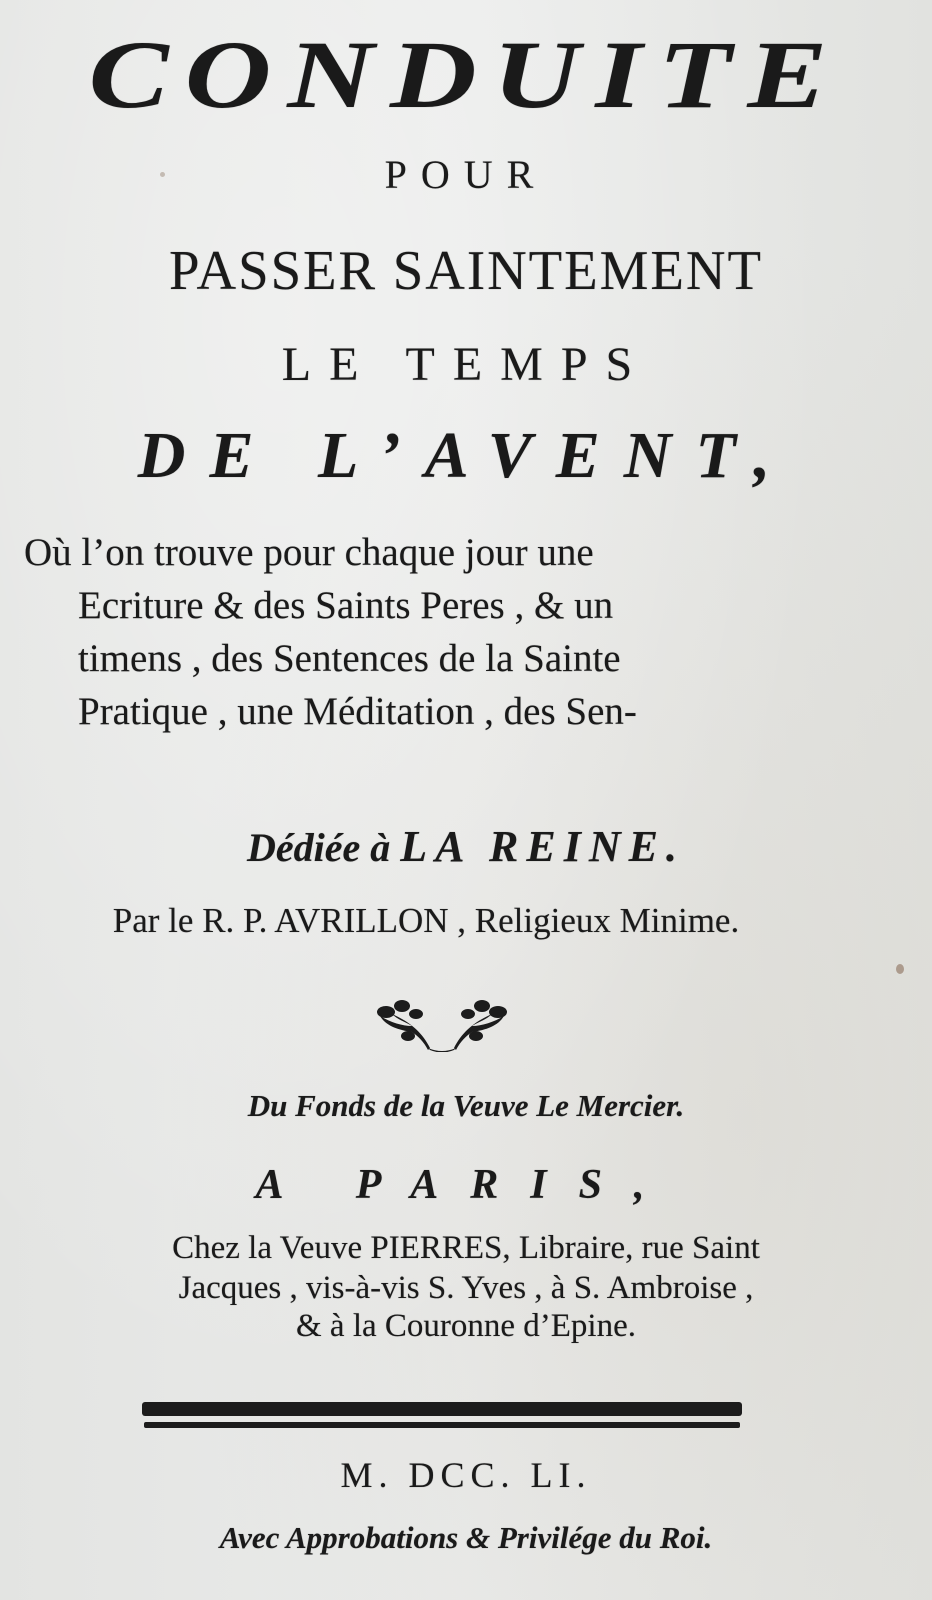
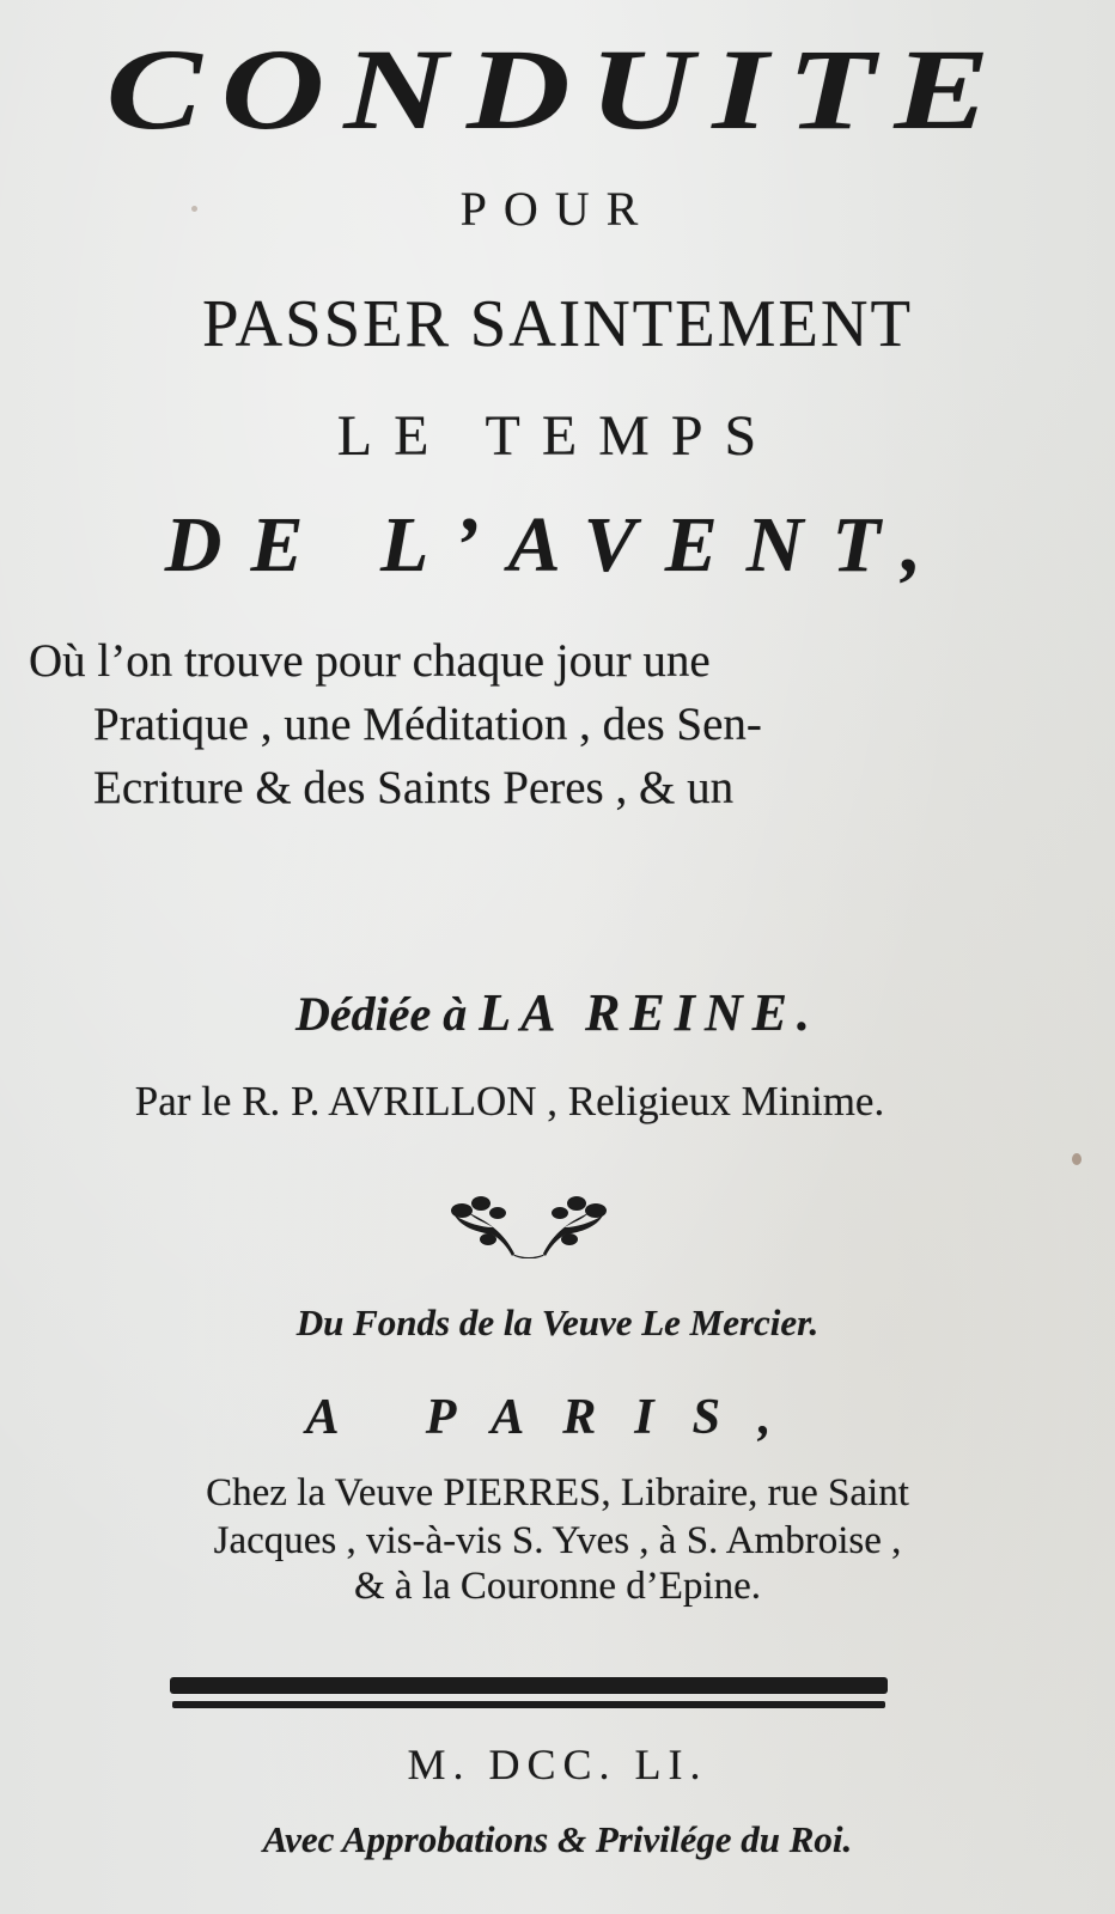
  CONDUITE
  POUR
  PASSER SAINTEMENT
  LE TEMPS
  DE L’AVENT,
  Où l’on trouve pour chaque jour une
- Ecriture & des Saints Peres , & un
+ Pratique , une Méditation , des Sen-
- timens , des Sentences de la Sainte
- Pratique , une Méditation , des Sen-
+ Ecriture & des Saints Peres , & un
  Dédiée à LA REINE.
  Par le R. P. AVRILLON , Religieux Minime.
  Du Fonds de la Veuve Le Mercier.
  A PARIS,
  Chez la Veuve PIERRES, Libraire, rue Saint
  Jacques , vis-à-vis S. Yves , à S. Ambroise ,
  & à la Couronne d’Epine.
  M. DCC. LI.
  Avec Approbations & Privilége du Roi.
